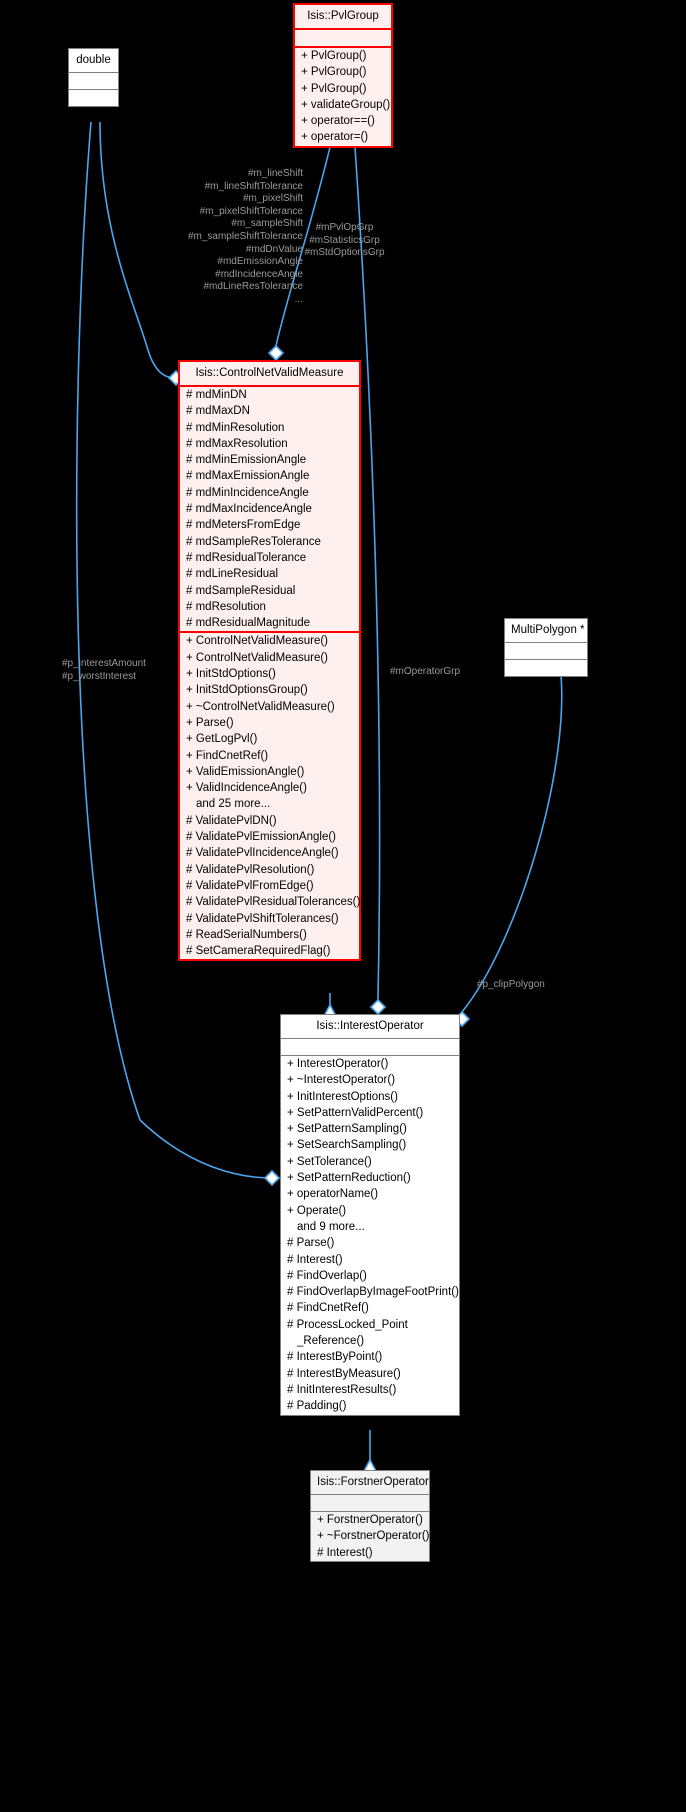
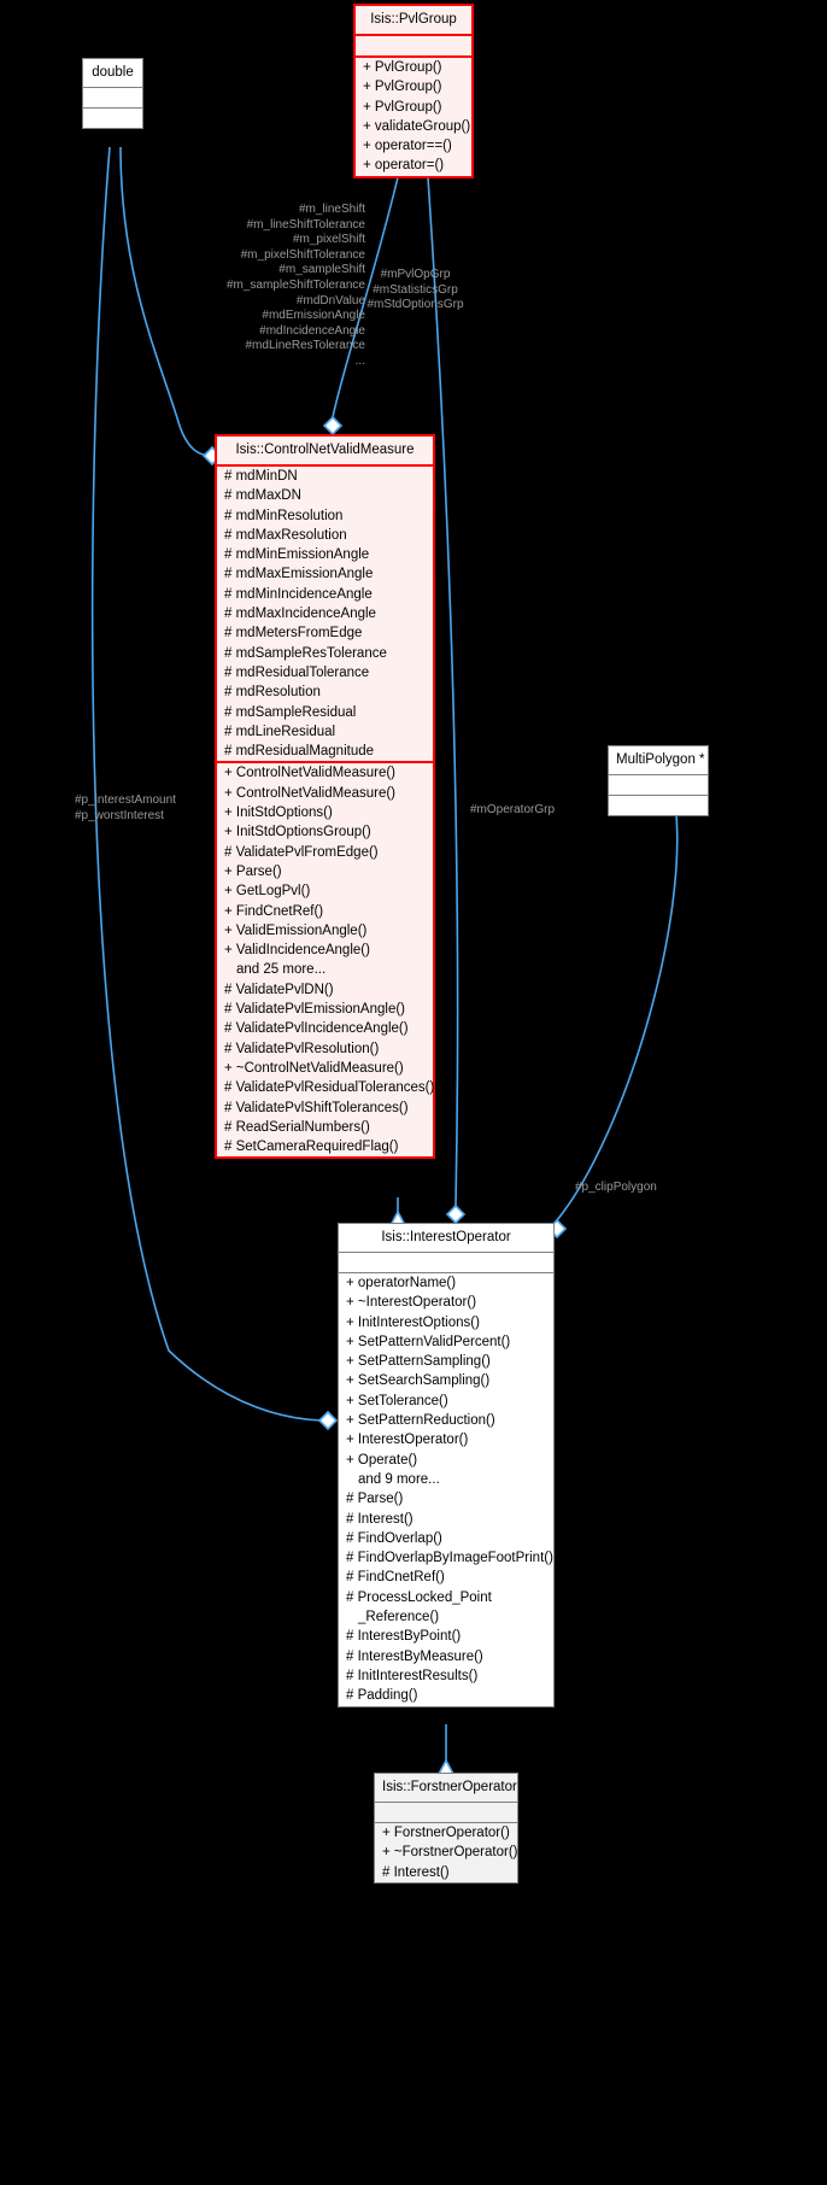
  #m_lineShift
  #m_lineShiftTolerance
  #m_pixelShift
  #m_pixelShiftTolerance
  #m_sampleShift
  #m_sampleShiftTolerance
  #mdDnValue
  #mdEmissionAngle
  #mdIncidenceAngle
  #mdLineResTolerance
  ...
  #mPvlOpGrp
  #mStatisticsGrp
  #mStdOptionsGrp
  #mOperatorGrp
  #p_interestAmount
  #p_worstInterest
  #p_clipPolygon
  Isis::PvlGroup
  + PvlGroup()
  + PvlGroup()
  + PvlGroup()
  + validateGroup()
  + operator==()
  + operator=()
  double
  MultiPolygon *
  Isis::ControlNetValidMeasure
  # mdMinDN
  # mdMaxDN
  # mdMinResolution
  # mdMaxResolution
  # mdMinEmissionAngle
  # mdMaxEmissionAngle
  # mdMinIncidenceAngle
  # mdMaxIncidenceAngle
  # mdMetersFromEdge
  # mdSampleResTolerance
  # mdResidualTolerance
- # mdLineResidual
+ # mdResolution
  # mdSampleResidual
- # mdResolution
+ # mdLineResidual
  # mdResidualMagnitude
  + ControlNetValidMeasure()
  + ControlNetValidMeasure()
  + InitStdOptions()
  + InitStdOptionsGroup()
- + ~ControlNetValidMeasure()
+ # ValidatePvlFromEdge()
  + Parse()
  + GetLogPvl()
  + FindCnetRef()
  + ValidEmissionAngle()
  + ValidIncidenceAngle()
  and 25 more...
  # ValidatePvlDN()
  # ValidatePvlEmissionAngle()
  # ValidatePvlIncidenceAngle()
  # ValidatePvlResolution()
- # ValidatePvlFromEdge()
+ + ~ControlNetValidMeasure()
  # ValidatePvlResidualTolerances()
  # ValidatePvlShiftTolerances()
  # ReadSerialNumbers()
  # SetCameraRequiredFlag()
  Isis::InterestOperator
- + InterestOperator()
+ + operatorName()
  + ~InterestOperator()
  + InitInterestOptions()
  + SetPatternValidPercent()
  + SetPatternSampling()
  + SetSearchSampling()
  + SetTolerance()
  + SetPatternReduction()
- + operatorName()
+ + InterestOperator()
  + Operate()
  and 9 more...
  # Parse()
  # Interest()
  # FindOverlap()
  # FindOverlapByImageFootPrint()
  # FindCnetRef()
  # ProcessLocked_Point
  _Reference()
  # InterestByPoint()
  # InterestByMeasure()
  # InitInterestResults()
  # Padding()
  Isis::ForstnerOperator
  + ForstnerOperator()
  + ~ForstnerOperator()
  # Interest()
